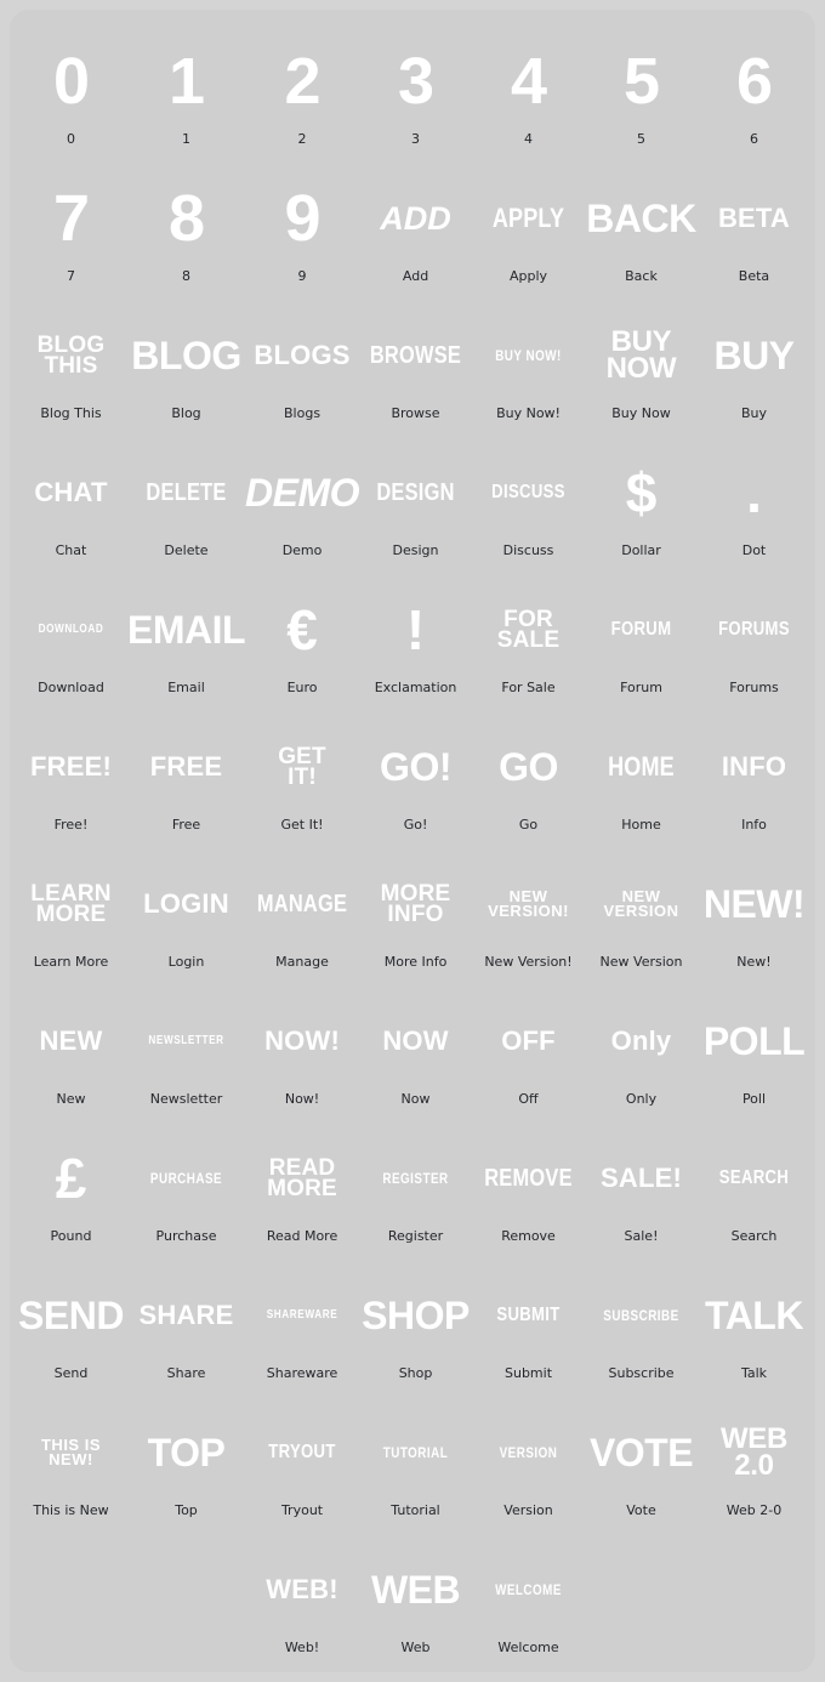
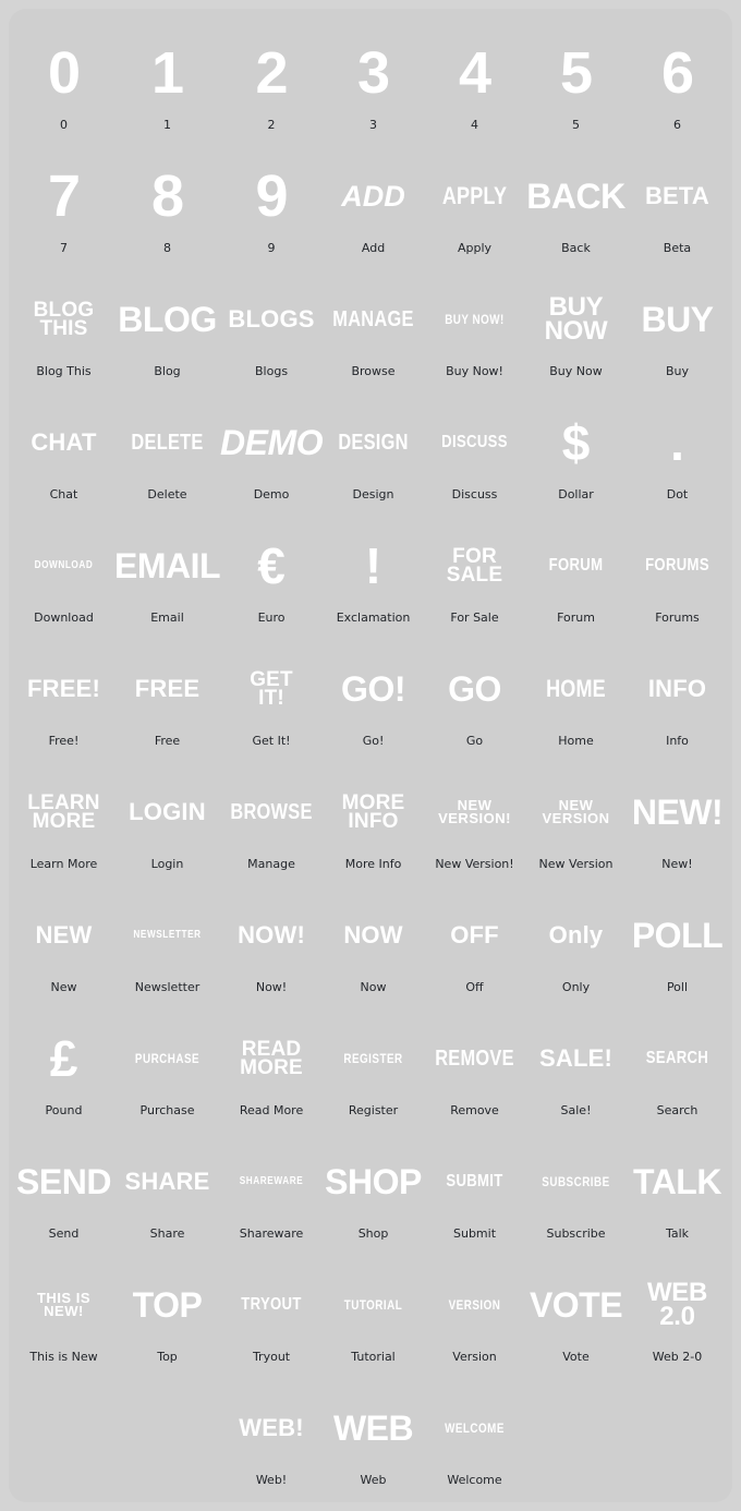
  0
  0
  1
  1
  2
  2
  3
  3
  4
  4
  5
  5
  6
  6
  7
  7
  8
  8
  9
  9
  ADD
  Add
  APPLY
  Apply
  BACK
  Back
  BETA
  Beta
  BLOG
  THIS
  Blog This
  BLOG
  Blog
  BLOGS
  Blogs
- BROWSE
+ MANAGE
  Browse
  BUY NOW!
  Buy Now!
  BUY
  NOW
  Buy Now
  BUY
  Buy
  CHAT
  Chat
  DELETE
  Delete
  DEMO
  Demo
  DESIGN
  Design
  DISCUSS
  Discuss
  $
  Dollar
  .
  Dot
  DOWNLOAD
  Download
  EMAIL
  Email
  €
  Euro
  !
  Exclamation
  FOR
  SALE
  For Sale
  FORUM
  Forum
  FORUMS
  Forums
  FREE!
  Free!
  FREE
  Free
  GET
  IT!
  Get It!
  GO!
  Go!
  GO
  Go
  HOME
  Home
  INFO
  Info
  LEARN
  MORE
  Learn More
  LOGIN
  Login
- MANAGE
+ BROWSE
  Manage
  MORE
  INFO
  More Info
  NEW
  VERSION!
  New Version!
  NEW
  VERSION
  New Version
  NEW!
  New!
  NEW
  New
  NEWSLETTER
  Newsletter
  NOW!
  Now!
  NOW
  Now
  OFF
  Off
  Only
  Only
  POLL
  Poll
  £
  Pound
  PURCHASE
  Purchase
  READ
  MORE
  Read More
  REGISTER
  Register
  REMOVE
  Remove
  SALE!
  Sale!
  SEARCH
  Search
  SEND
  Send
  SHARE
  Share
  SHAREWARE
  Shareware
  SHOP
  Shop
  SUBMIT
  Submit
  SUBSCRIBE
  Subscribe
  TALK
  Talk
  THIS IS
  NEW!
  This is New
  TOP
  Top
  TRYOUT
  Tryout
  TUTORIAL
  Tutorial
  VERSION
  Version
  VOTE
  Vote
  WEB
  2.0
  Web 2-0
  WEB!
  Web!
  WEB
  Web
  WELCOME
  Welcome
